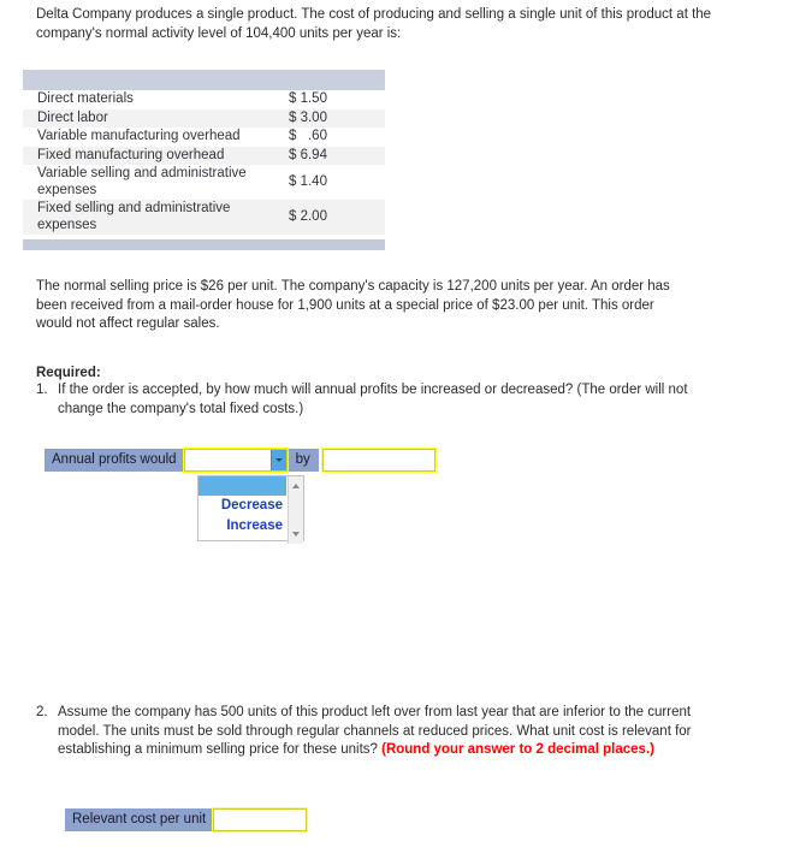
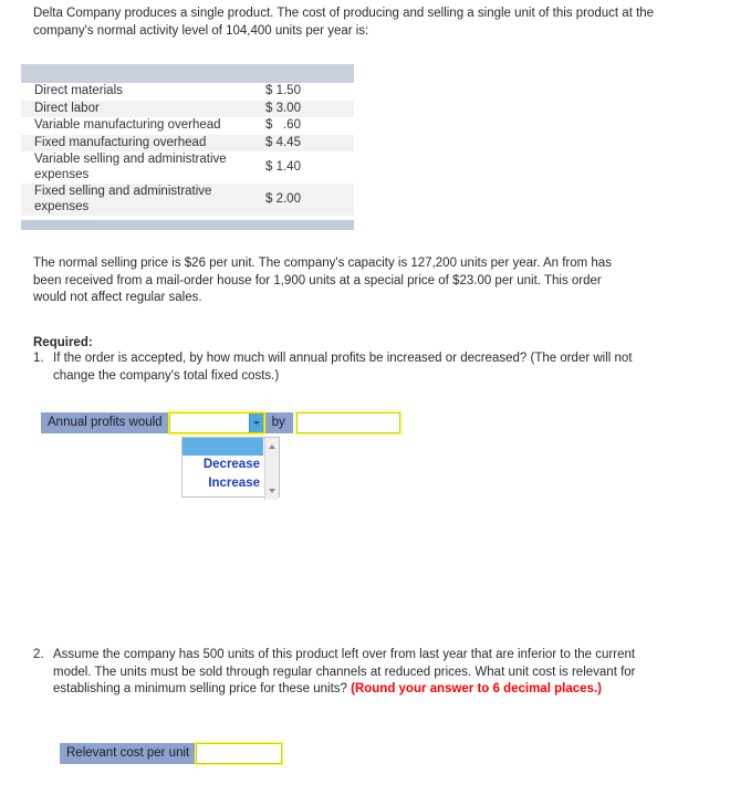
  Delta Company produces a single product. The cost of producing and selling a single unit of this product at the company's normal activity level of 104,400 units per year is:
  Direct materials	$ 1.50
  Direct labor	$ 3.00
  Variable manufacturing overhead	$ .60
- Fixed manufacturing overhead	$ 6.94
+ Fixed manufacturing overhead	$ 4.45
  Variable selling and administrative expenses	$ 1.40
  Fixed selling and administrative expenses	$ 2.00
- The normal selling price is $26 per unit. The company's capacity is 127,200 units per year. An order has been received from a mail-order house for 1,900 units at a special price of $23.00 per unit. This order would not affect regular sales.
+ The normal selling price is $26 per unit. The company's capacity is 127,200 units per year. An from has been received from a mail-order house for 1,900 units at a special price of $23.00 per unit. This order would not affect regular sales.
  Required:
  1.
  If the order is accepted, by how much will annual profits be increased or decreased? (The order will not change the company's total fixed costs.)
  Annual profits would by
  Decrease
  Increase
  2.
- Assume the company has 500 units of this product left over from last year that are inferior to the current model. The units must be sold through regular channels at reduced prices. What unit cost is relevant for establishing a minimum selling price for these units? (Round your answer to 2 decimal places.)
+ Assume the company has 500 units of this product left over from last year that are inferior to the current model. The units must be sold through regular channels at reduced prices. What unit cost is relevant for establishing a minimum selling price for these units? (Round your answer to 6 decimal places.)
  Relevant cost per unit
